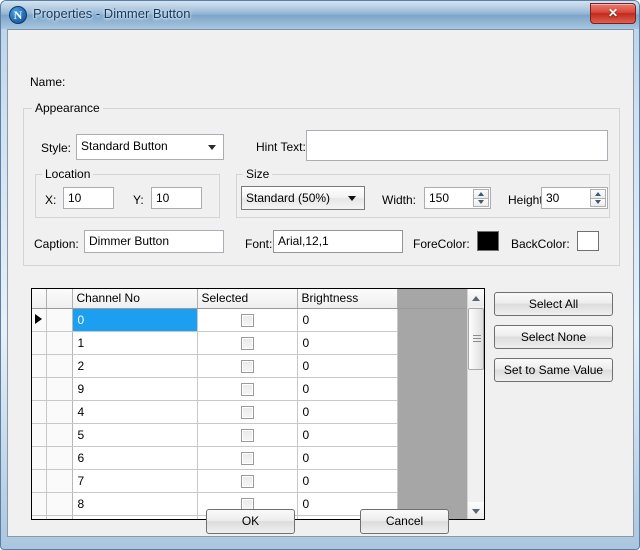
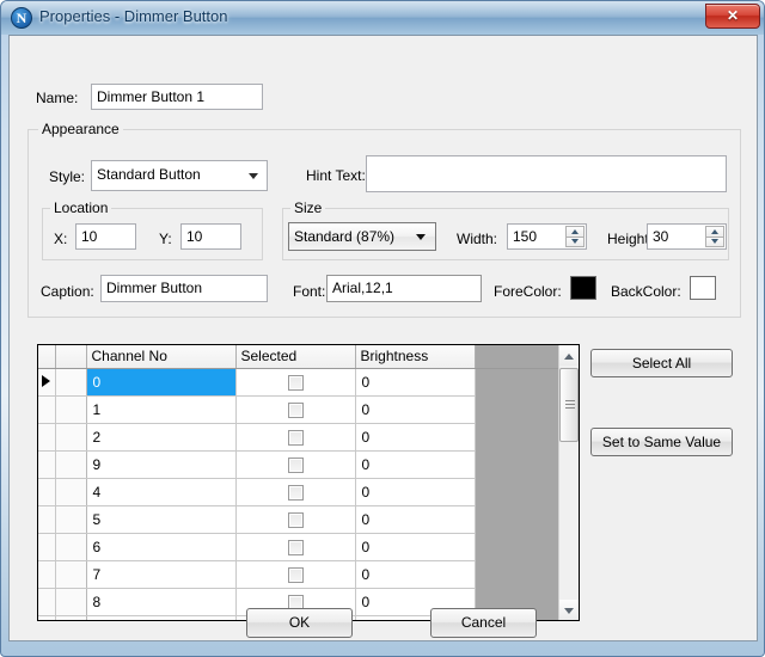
  N
  Properties - Dimmer Button
  ✕
  Name:
+ Dimmer Button 1
  Appearance
  Style:
  Standard Button
  Hint Text:
  Location
  X:
  10
  Y:
  10
  Size
- Standard (50%)
+ Standard (87%)
  Width:
  150
  Heigh
  30
  Caption:
  Dimmer Button
  Font:
  Arial,12,1
  ForeColor:
  BackColor:
  		Channel No	Selected	Brightness
  		0		0
  		1		0
  		2		0
  		9		0
  		4		0
  		5		0
  		6		0
  		7		0
  		8		0
  Select All
- Select None
  Set to Same Value
  OK
  Cancel
